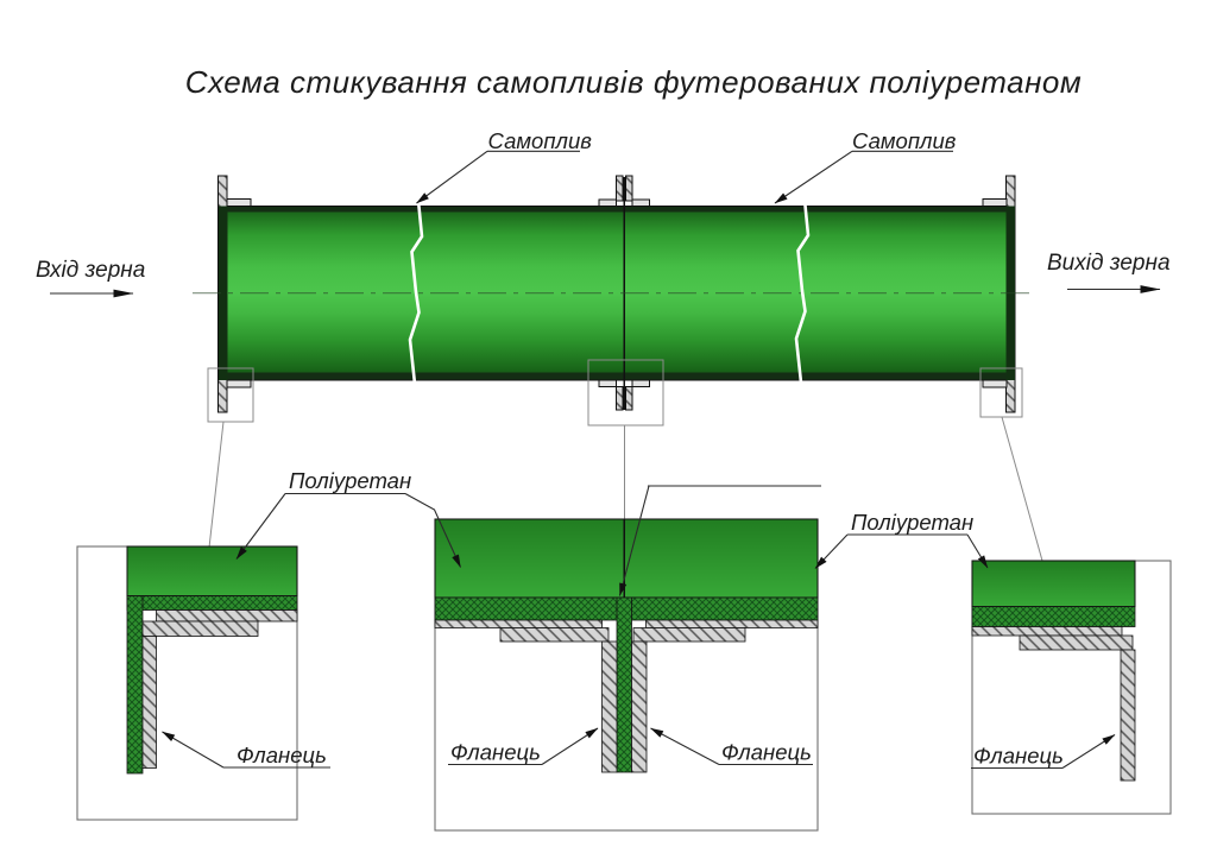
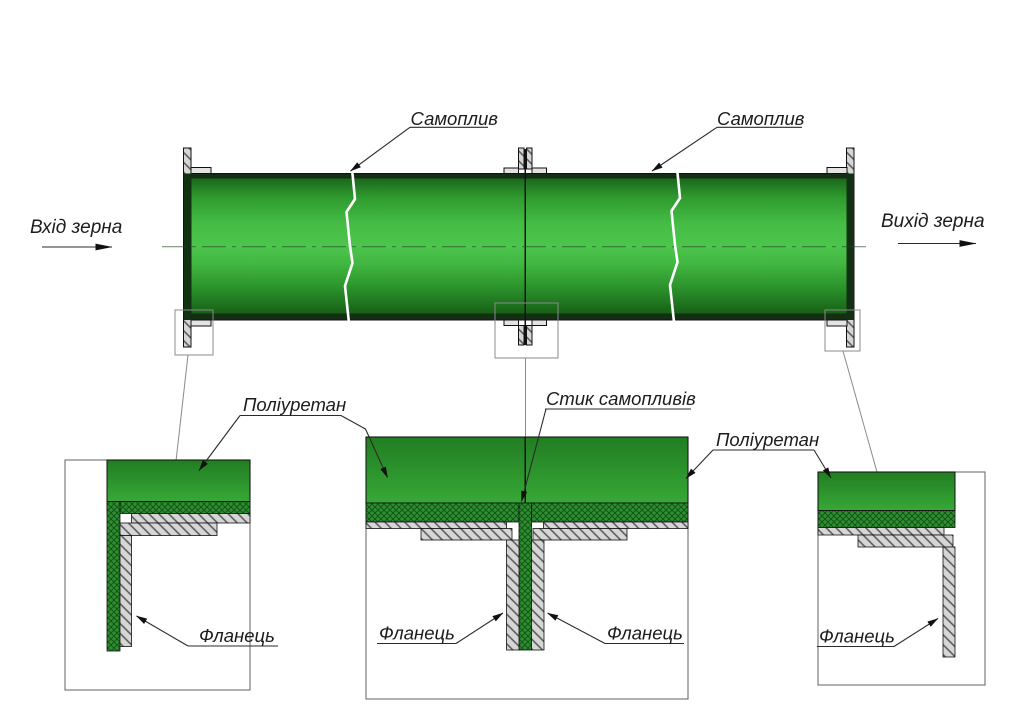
- Схема стикування самопливів футерованих поліуретаном
  Самоплив
  Самоплив
  Вхід зерна
  Вихід зерна
  Поліуретан
+ Стик самопливів
  Поліуретан
  Фланець
  Фланець
  Фланець
  Фланець
